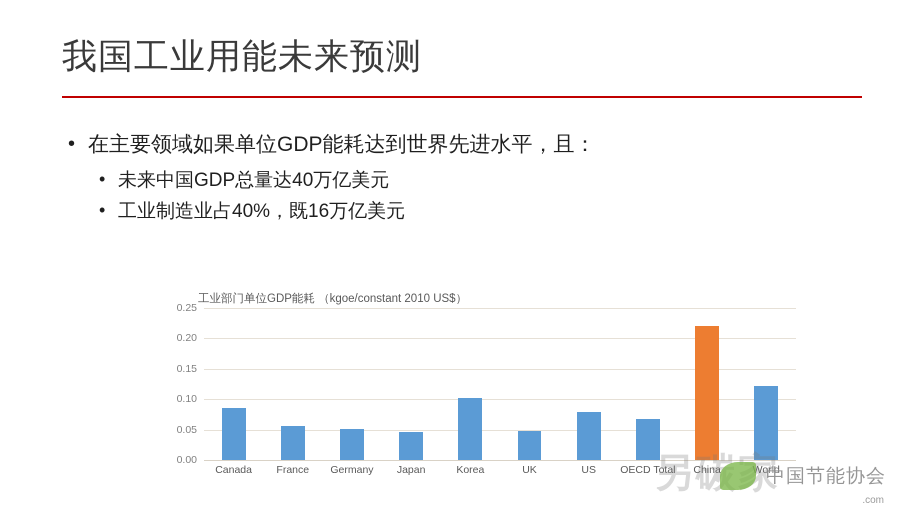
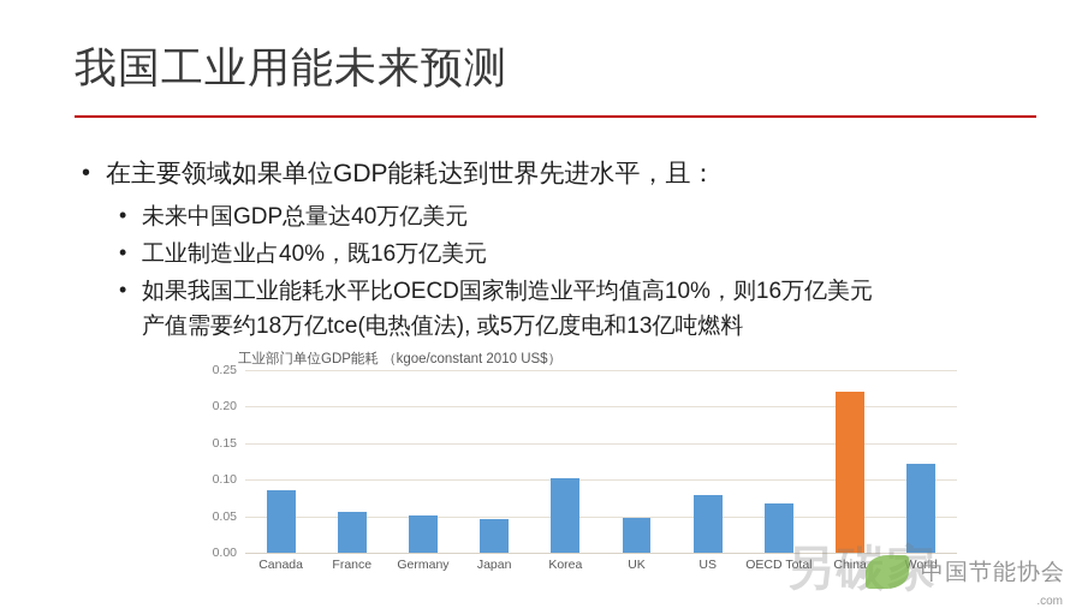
  我国工业用能未来预测
  在主要领域如果单位GDP能耗达到世界先进水平，且：
  未来中国GDP总量达40万亿美元
  工业制造业占40%，既16万亿美元
+ 如果我国工业能耗水平比OECD国家制造业平均值高10%，则16万亿美元
+ 产值需要约18万亿tce(电热值法), 或5万亿度电和13亿吨燃料
  工业部门单位GDP能耗 （kgoe/constant 2010 US$）
  0.00
  0.05
  0.10
  0.15
  0.20
  0.25
  Canada
  France
  Germany
  Japan
  Korea
  UK
  US
  OECD Total
  China
  World
  另碳家
  中国节能协会
  .com
